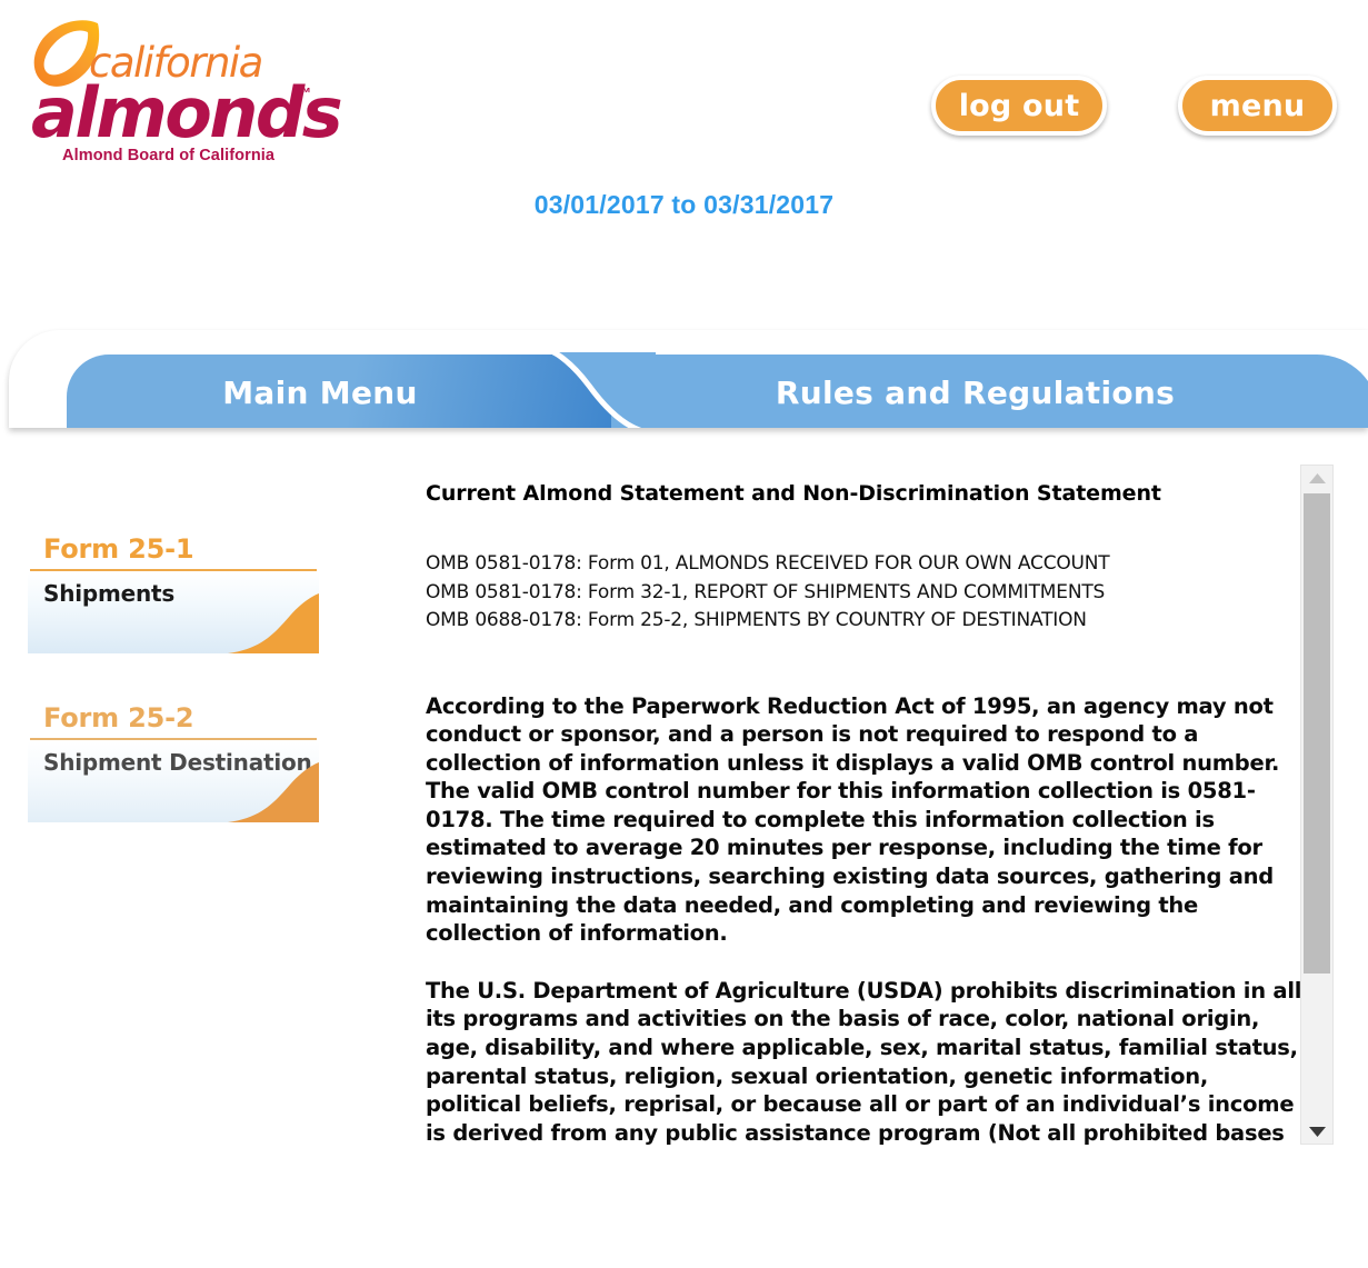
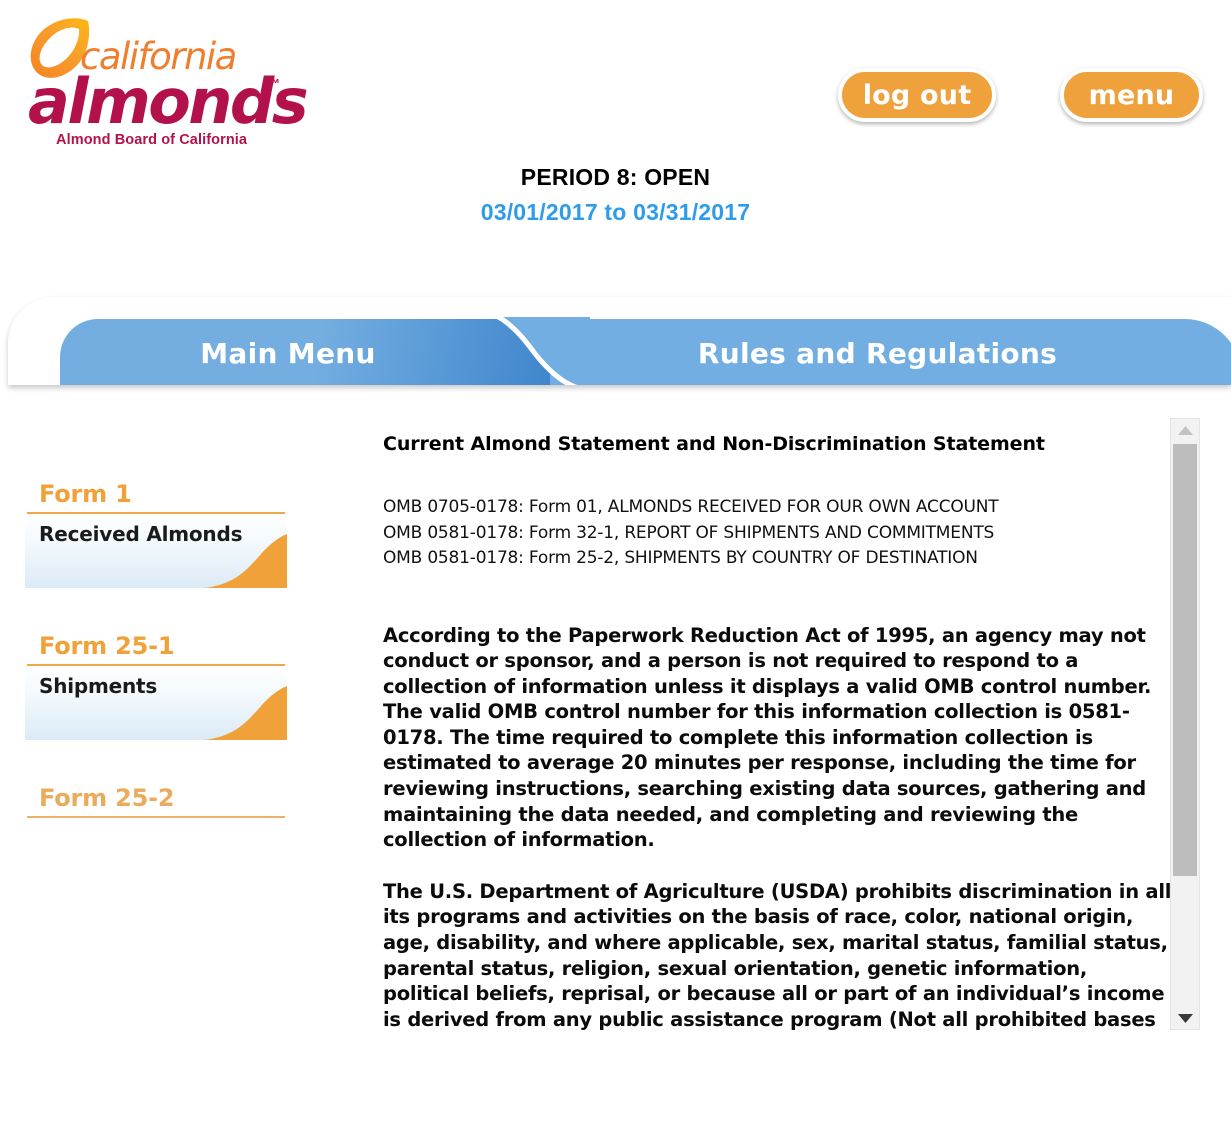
  california
  almonds
  ™
  Almond Board of California
  log out
  menu
+ PERIOD 8: OPEN
  03/01/2017 to 03/31/2017
  Main Menu
  Rules and Regulations
+ Form 1
+ Received Almonds
  Form 25-1
  Shipments
  Form 25-2
- Shipment Destination
  Current Almond Statement and Non-Discrimination Statement
- OMB 0581-0178: Form 01, ALMONDS RECEIVED FOR OUR OWN ACCOUNT
+ OMB 0705-0178: Form 01, ALMONDS RECEIVED FOR OUR OWN ACCOUNT
  OMB 0581-0178: Form 32-1, REPORT OF SHIPMENTS AND COMMITMENTS
- OMB 0688-0178: Form 25-2, SHIPMENTS BY COUNTRY OF DESTINATION
+ OMB 0581-0178: Form 25-2, SHIPMENTS BY COUNTRY OF DESTINATION
  According to the Paperwork Reduction Act of 1995, an agency may not conduct or sponsor, and a person is not required to respond to a collection of information unless it displays a valid OMB control number. The valid OMB control number for this information collection is 0581-0178. The time required to complete this information collection is estimated to average 20 minutes per response, including the time for reviewing instructions, searching existing data sources, gathering and maintaining the data needed, and completing and reviewing the collection of information.
  The U.S. Department of Agriculture (USDA) prohibits discrimination in all its programs and activities on the basis of race, color, national origin, age, disability, and where applicable, sex, marital status, familial status, parental status, religion, sexual orientation, genetic information, political beliefs, reprisal, or because all or part of an individual’s income is derived from any public assistance program (Not all prohibited bases
